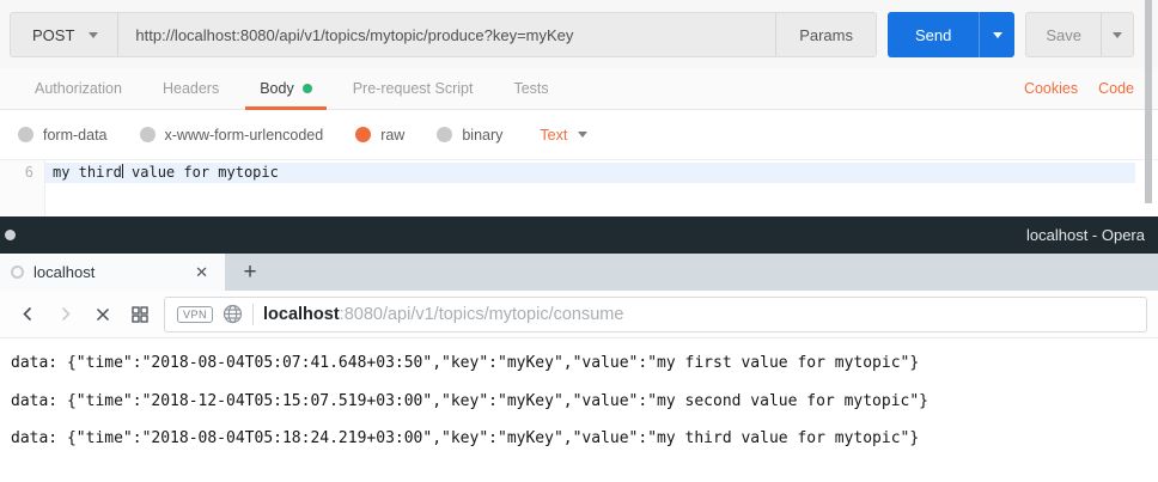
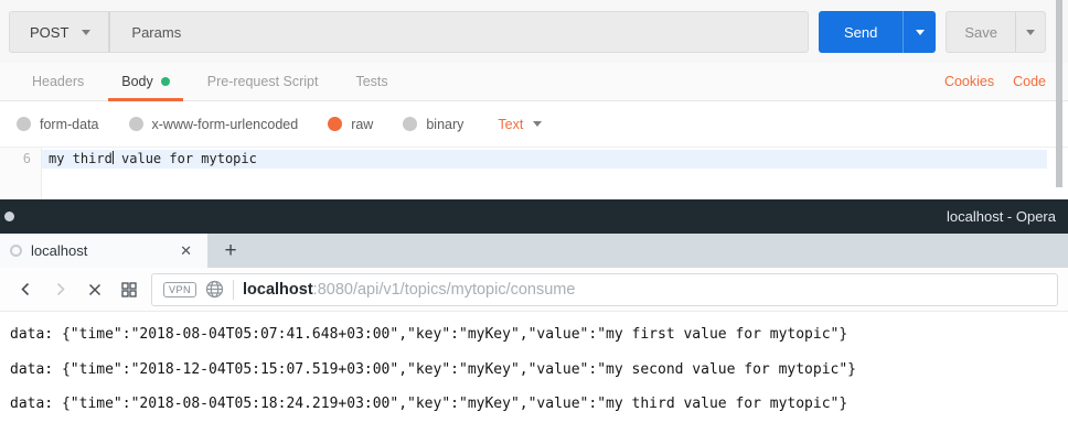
  POST
- http://localhost:8080/api/v1/topics/mytopic/produce?key=myKey
  Params
  Send
  Save
- Authorization
  Headers
  Body
  Pre-request Script
  Tests
  Cookies
  Code
  form-data
  x-www-form-urlencoded
  raw
  binary
  Text
  6
  my third value for mytopic
  localhost - Opera
  localhost
  ✕
  +
  VPN
  localhost
  :8080/api/v1/topics/mytopic/consume
- data: {"time":"2018-08-04T05:07:41.648+03:50","key":"myKey","value":"my first value for mytopic"}
+ data: {"time":"2018-08-04T05:07:41.648+03:00","key":"myKey","value":"my first value for mytopic"}
  data: {"time":"2018-12-04T05:15:07.519+03:00","key":"myKey","value":"my second value for mytopic"}
  data: {"time":"2018-08-04T05:18:24.219+03:00","key":"myKey","value":"my third value for mytopic"}
